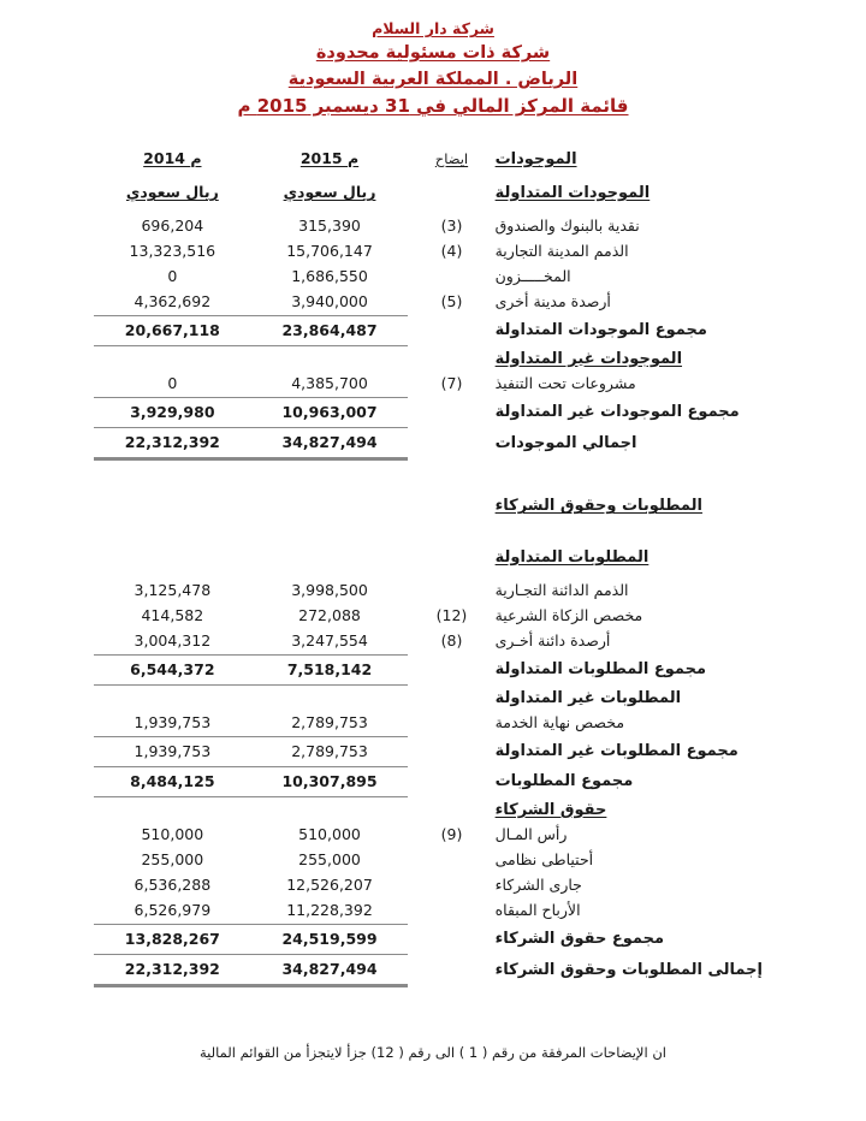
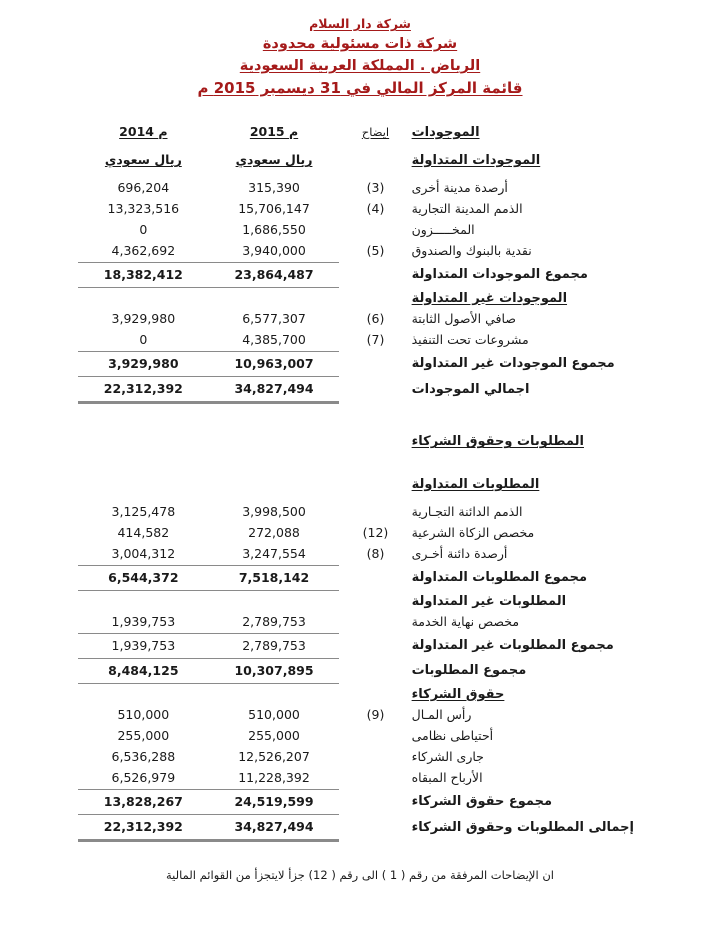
  شركة دار السلام
  شركة ذات مسئولية محدودة
  الرياض . المملكة العربية السعودية
  قائمة المركز المالي في 31 ديسمبر 2015 م
  الموجودات	ايضاح	2015 م	2014 م
  الموجودات المتداولة		ريال سعودي	ريال سعودي
- نقدية بالبنوك والصندوق	(3)	315,390	696,204
+ أرصدة مدينة أخرى	(3)	315,390	696,204
  الذمم المدينة التجارية	(4)	15,706,147	13,323,516
  المخـــــزون		1,686,550	0
- أرصدة مدينة أخرى	(5)	3,940,000	4,362,692
+ نقدية بالبنوك والصندوق	(5)	3,940,000	4,362,692
- مجموع الموجودات المتداولة		23,864,487	20,667,118
+ مجموع الموجودات المتداولة		23,864,487	18,382,412
  الموجودات غير المتداولة
+ صافي الأصول الثابتة	(6)	6,577,307	3,929,980
  مشروعات تحت التنفيذ	(7)	4,385,700	0
  مجموع الموجودات غير المتداولة		10,963,007	3,929,980
  اجمالي الموجودات		34,827,494	22,312,392
  المطلوبات وحقوق الشركاء
  المطلوبات المتداولة
  الذمم الدائنة التجـارية		3,998,500	3,125,478
  مخصص الزكاة الشرعية	(12)	272,088	414,582
  أرصدة دائنة أخـرى	(8)	3,247,554	3,004,312
  مجموع المطلوبات المتداولة		7,518,142	6,544,372
  المطلوبات غير المتداولة
  مخصص نهاية الخدمة		2,789,753	1,939,753
  مجموع المطلوبات غير المتداولة		2,789,753	1,939,753
  مجموع المطلوبات		10,307,895	8,484,125
  حقوق الشركاء
  رأس المـال	(9)	510,000	510,000
  أحتياطى نظامى		255,000	255,000
  جارى الشركاء		12,526,207	6,536,288
  الأرباح المبقاه		11,228,392	6,526,979
  مجموع حقوق الشركاء		24,519,599	13,828,267
  إجمالى المطلوبات وحقوق الشركاء		34,827,494	22,312,392
  ان الإيضاحات المرفقة من رقم ( 1 ) الى رقم ( 12) جزأ لايتجزأ من القوائم المالية
